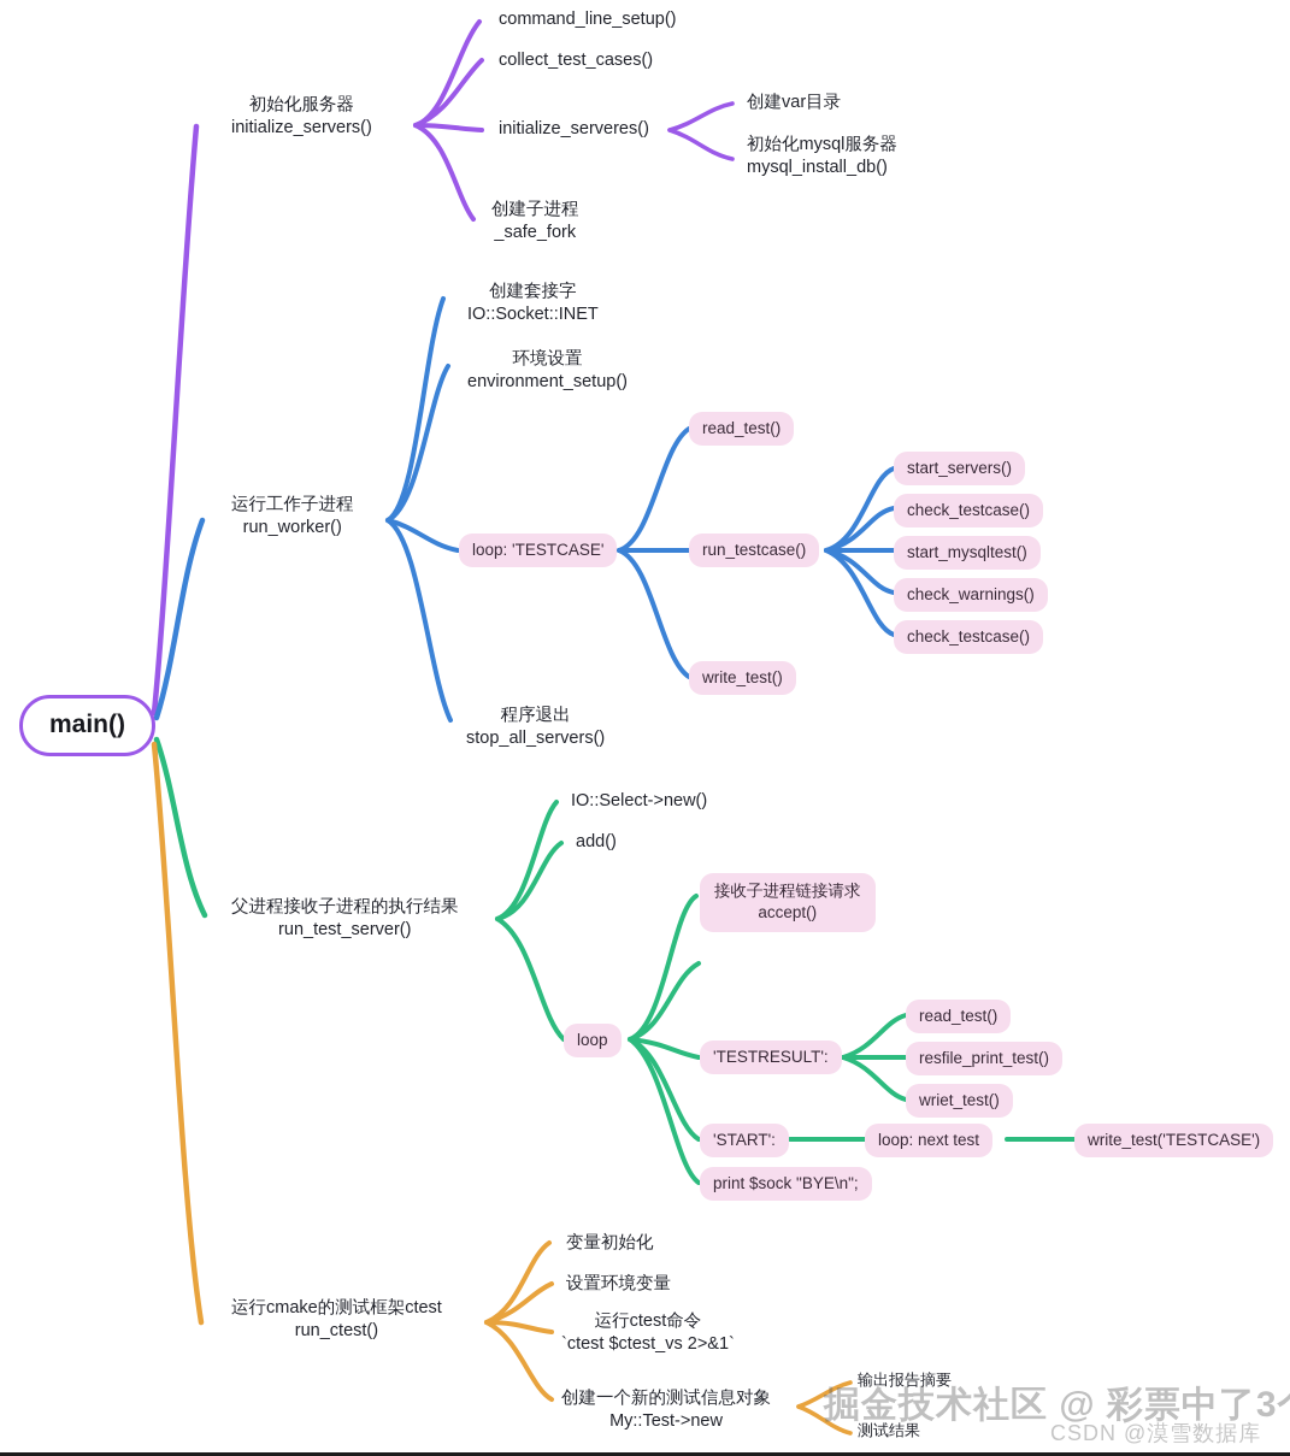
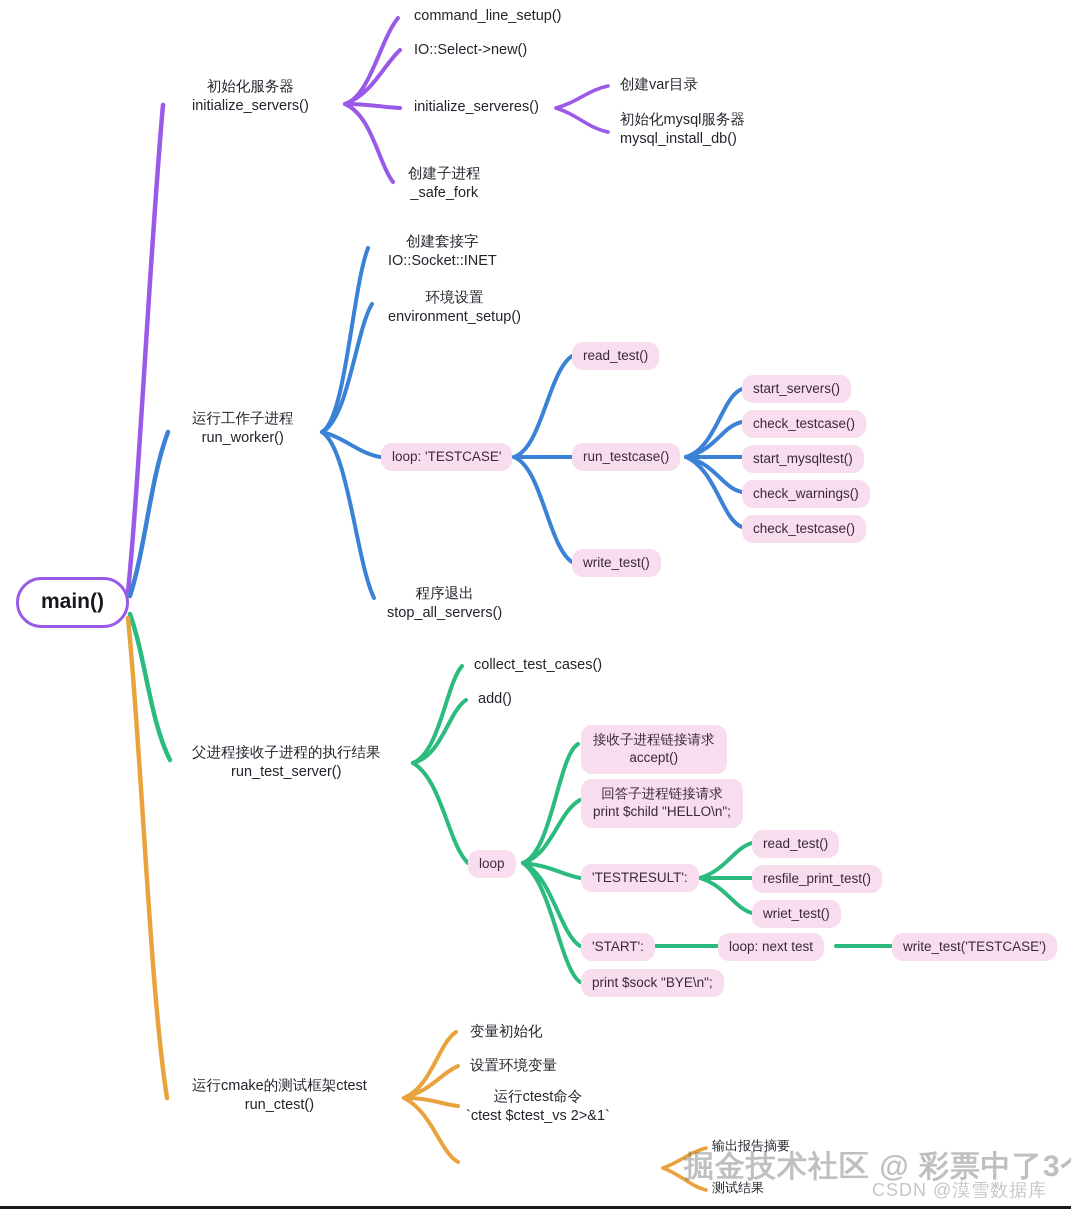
  main()
  初始化服务器
  initialize_servers()
  command_line_setup()
- collect_test_cases()
+ IO::Select->new()
  initialize_serveres()
  创建var目录
  初始化mysql服务器
  mysql_install_db()
  创建子进程
  _safe_fork
  运行工作子进程
  run_worker()
  创建套接字
  IO::Socket::INET
  环境设置
  environment_setup()
  loop: 'TESTCASE'
  read_test()
  run_testcase()
  start_servers()
  check_testcase()
  start_mysqltest()
  check_warnings()
  check_testcase()
  write_test()
  程序退出
  stop_all_servers()
  父进程接收子进程的执行结果
  run_test_server()
- IO::Select->new()
+ collect_test_cases()
  add()
  loop
  接收子进程链接请求
  accept()
+ 回答子进程链接请求
+ print $child "HELLO\n";
  'TESTRESULT':
  read_test()
  resfile_print_test()
  wriet_test()
  'START':
  loop: next test
  write_test('TESTCASE')
  print $sock "BYE\n";
  运行cmake的测试框架ctest
  run_ctest()
  变量初始化
  设置环境变量
  运行ctest命令
  `ctest $ctest_vs 2>&1`
- 创建一个新的测试信息对象
- My::Test->new
  输出报告摘要
  测试结果
  掘金技术社区 @ 彩票中了3
  CSDN @漠雪数据库
